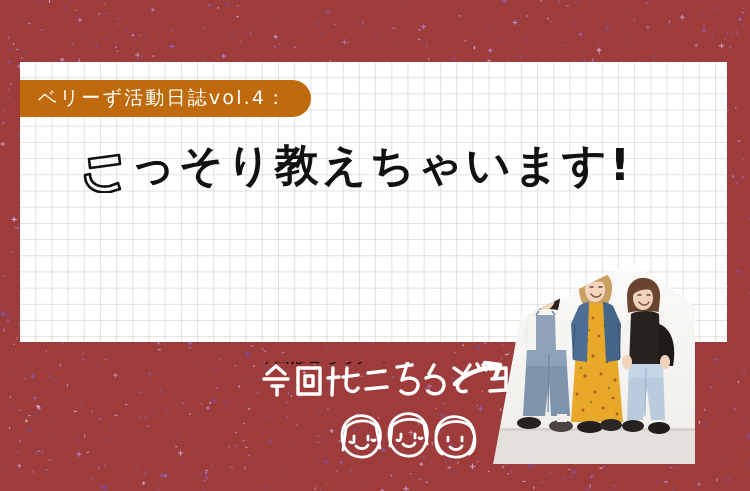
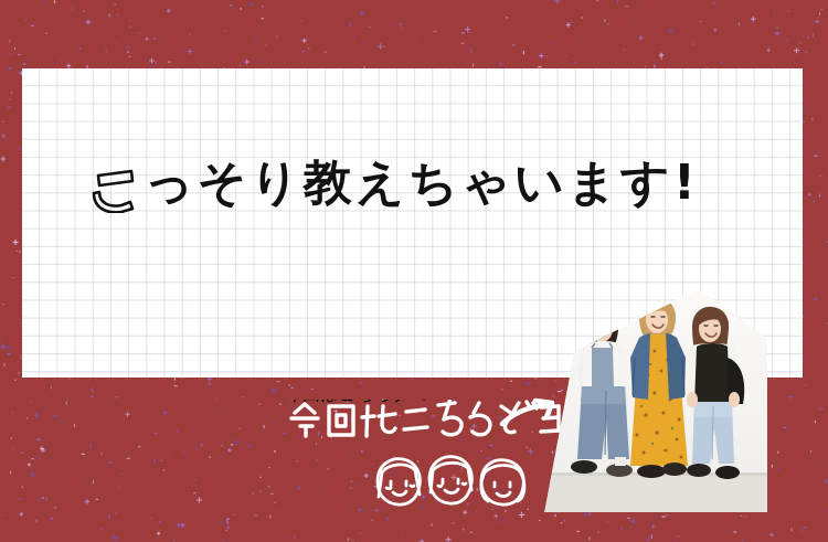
- ベリーず活動日誌vol.4：
  っそり教えちゃいます!
